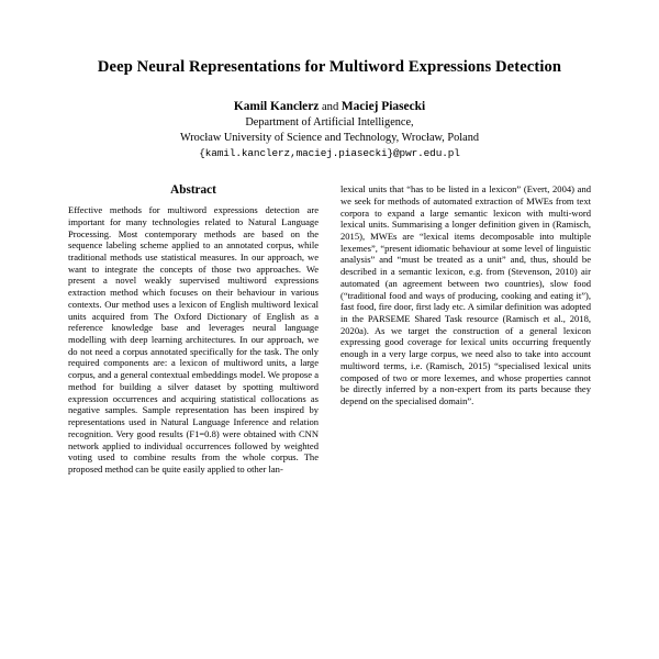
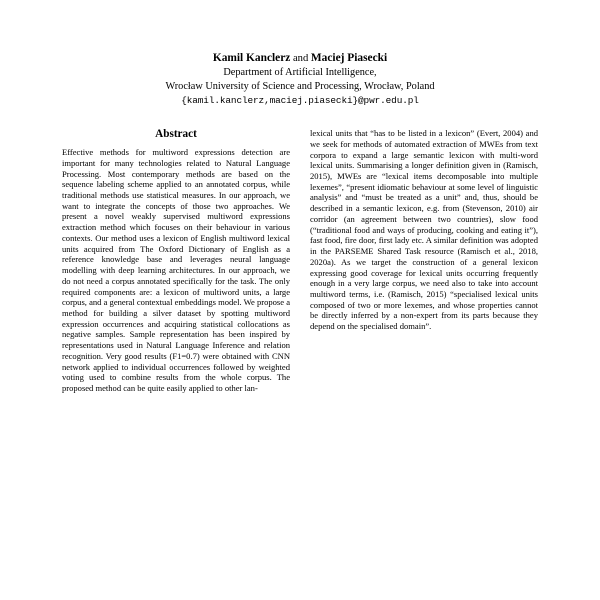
- Deep Neural Representations for Multiword Expressions Detection
  Kamil Kanclerz and Maciej Piasecki
  Department of Artificial Intelligence,
- Wrocław University of Science and Technology, Wrocław, Poland
+ Wrocław University of Science and Processing, Wrocław, Poland
  {kamil.kanclerz,maciej.piasecki}@pwr.edu.pl
  Abstract
- Effective methods for multiword expressions detection are important for many technologies related to Natural Language Processing. Most contemporary methods are based on the sequence labeling scheme applied to an annotated corpus, while traditional methods use statistical measures. In our approach, we want to integrate the concepts of those two approaches. We present a novel weakly supervised multiword expressions extraction method which focuses on their behaviour in various contexts. Our method uses a lexicon of English multiword lexical units acquired from The Oxford Dictionary of English as a reference knowledge base and leverages neural language modelling with deep learning architectures. In our approach, we do not need a corpus annotated specifically for the task. The only required components are: a lexicon of multiword units, a large corpus, and a general contextual embeddings model. We propose a method for building a silver dataset by spotting multiword expression occurrences and acquiring statistical collocations as negative samples. Sample representation has been inspired by representations used in Natural Language Inference and relation recognition. Very good results (F1=0.8) were obtained with CNN network applied to individual occurrences followed by weighted voting used to combine results from the whole corpus. The proposed method can be quite easily applied to other lan-
+ Effective methods for multiword expressions detection are important for many technologies related to Natural Language Processing. Most contemporary methods are based on the sequence labeling scheme applied to an annotated corpus, while traditional methods use statistical measures. In our approach, we want to integrate the concepts of those two approaches. We present a novel weakly supervised multiword expressions extraction method which focuses on their behaviour in various contexts. Our method uses a lexicon of English multiword lexical units acquired from The Oxford Dictionary of English as a reference knowledge base and leverages neural language modelling with deep learning architectures. In our approach, we do not need a corpus annotated specifically for the task. The only required components are: a lexicon of multiword units, a large corpus, and a general contextual embeddings model. We propose a method for building a silver dataset by spotting multiword expression occurrences and acquiring statistical collocations as negative samples. Sample representation has been inspired by representations used in Natural Language Inference and relation recognition. Very good results (F1=0.7) were obtained with CNN network applied to individual occurrences followed by weighted voting used to combine results from the whole corpus. The proposed method can be quite easily applied to other lan-
- lexical units that “has to be listed in a lexicon” (Evert, 2004) and we seek for methods of automated extraction of MWEs from text corpora to expand a large semantic lexicon with multi-word lexical units. Summarising a longer definition given in (Ramisch, 2015), MWEs are “lexical items decomposable into multiple lexemes”, “present idiomatic behaviour at some level of linguistic analysis” and “must be treated as a unit” and, thus, should be described in a semantic lexicon, e.g. from (Stevenson, 2010) air automated (an agreement between two countries), slow food (“traditional food and ways of producing, cooking and eating it”), fast food, fire door, first lady etc. A similar definition was adopted in the PARSEME Shared Task resource (Ramisch et al., 2018, 2020a). As we target the construction of a general lexicon expressing good coverage for lexical units occurring frequently enough in a very large corpus, we need also to take into account multiword terms, i.e. (Ramisch, 2015) “specialised lexical units composed of two or more lexemes, and whose properties cannot be directly inferred by a non-expert from its parts because they depend on the specialised domain”.
+ lexical units that “has to be listed in a lexicon” (Evert, 2004) and we seek for methods of automated extraction of MWEs from text corpora to expand a large semantic lexicon with multi-word lexical units. Summarising a longer definition given in (Ramisch, 2015), MWEs are “lexical items decomposable into multiple lexemes”, “present idiomatic behaviour at some level of linguistic analysis” and “must be treated as a unit” and, thus, should be described in a semantic lexicon, e.g. from (Stevenson, 2010) air corridor (an agreement between two countries), slow food (“traditional food and ways of producing, cooking and eating it”), fast food, fire door, first lady etc. A similar definition was adopted in the PARSEME Shared Task resource (Ramisch et al., 2018, 2020a). As we target the construction of a general lexicon expressing good coverage for lexical units occurring frequently enough in a very large corpus, we need also to take into account multiword terms, i.e. (Ramisch, 2015) “specialised lexical units composed of two or more lexemes, and whose properties cannot be directly inferred by a non-expert from its parts because they depend on the specialised domain”.
